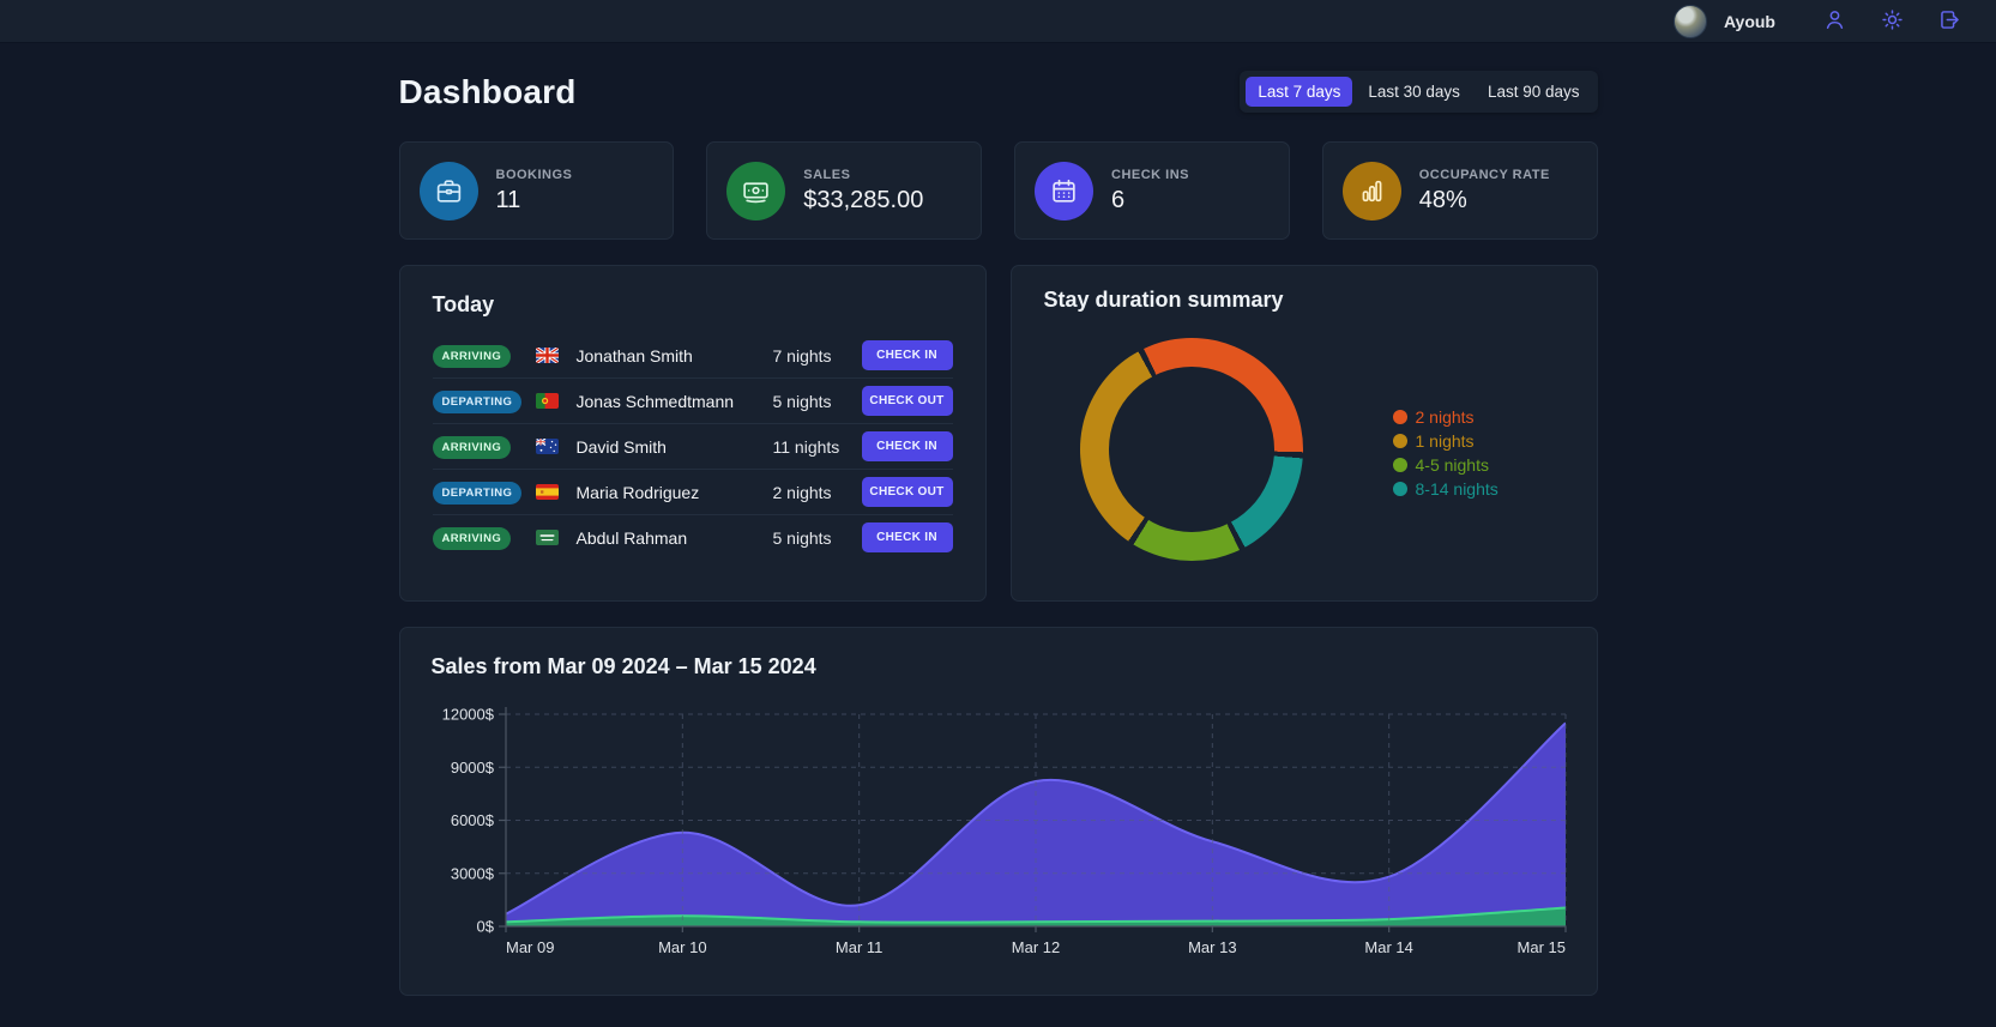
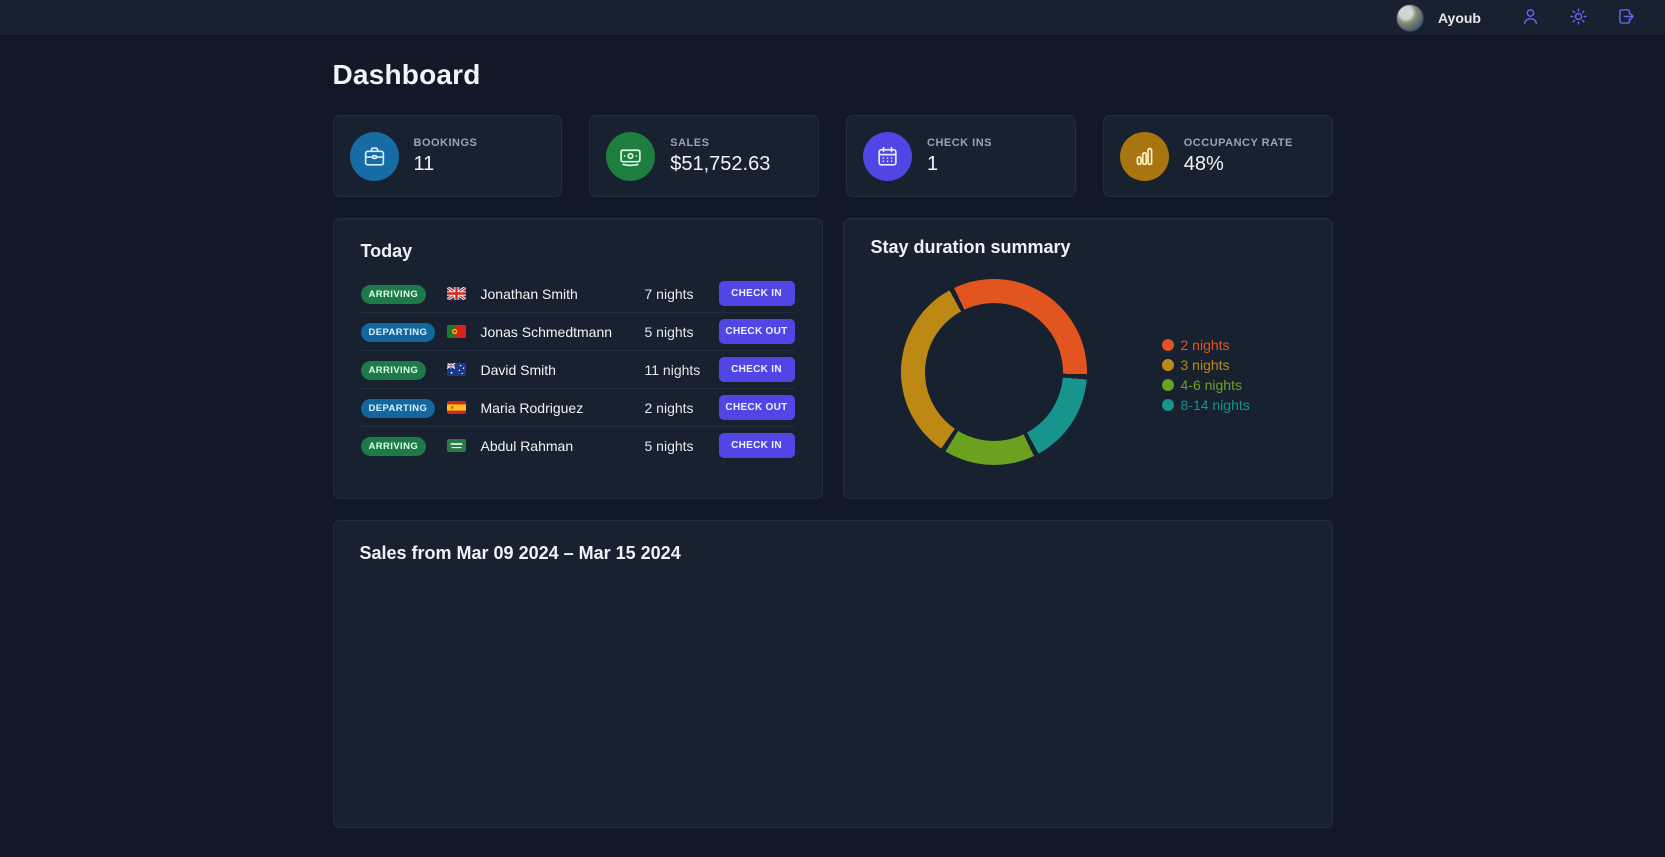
  Ayoub
  Dashboard
- Last 7 days
- Last 30 days
- Last 90 days
  BOOKINGS
  11
  SALES
- $33,285.00
+ $51,752.63
  CHECK INS
- 6
+ 1
  OCCUPANCY RATE
  48%
  Today
  ARRIVING
  Jonathan Smith
  7 nights
  CHECK IN
  DEPARTING
  Jonas Schmedtmann
  5 nights
  CHECK OUT
  ARRIVING
  David Smith
  11 nights
  CHECK IN
  DEPARTING
  Maria Rodriguez
  2 nights
  CHECK OUT
  ARRIVING
  Abdul Rahman
  5 nights
  CHECK IN
  Stay duration summary
  2 nights
- 1 nights
+ 3 nights
- 4-5 nights
+ 4-6 nights
  8-14 nights
  Sales from Mar 09 2024 – Mar 15 2024
- 0$
- 3000$
- 6000$
- 9000$
- 12000$
- Mar 09
- Mar 10
- Mar 11
- Mar 12
- Mar 13
- Mar 14
- Mar 15
